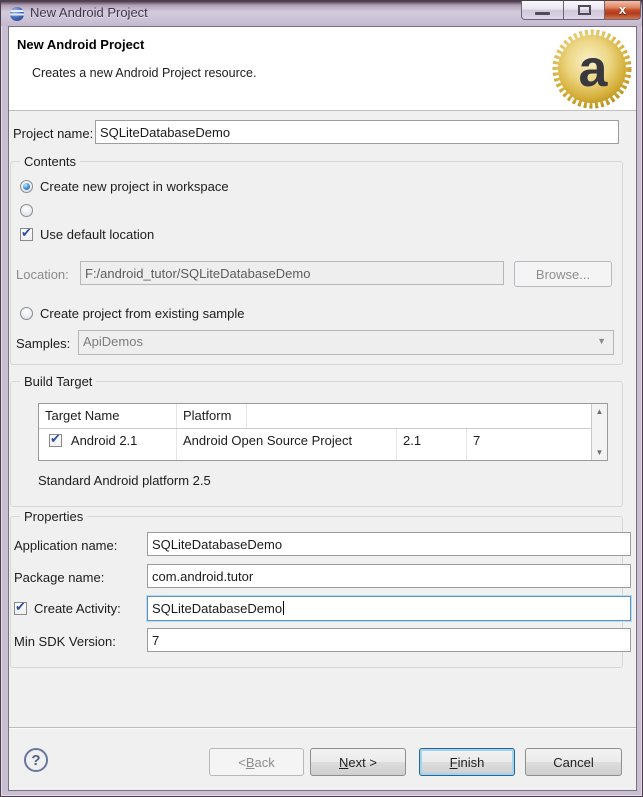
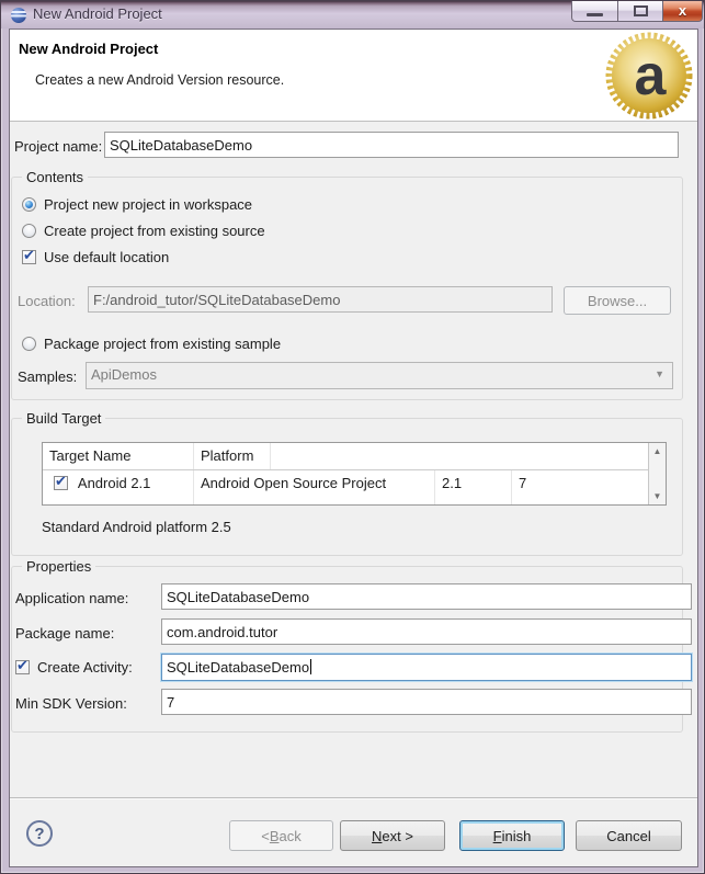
  New Android Project
  x
  New Android Project
- Creates a new Android Project resource.
+ Creates a new Android Version resource.
  a
  Project name:
  SQLiteDatabaseDemo
  Contents
- Create new project in workspace
+ Project new project in workspace
+ Create project from existing source
  ✔
  Use default location
  Location:
  F:/android_tutor/SQLiteDatabaseDemo
  Browse...
- Create project from existing sample
+ Package project from existing sample
  Samples:
  ApiDemos
  ▼
  Build Target
  Target Name
  Platform
  ✔
  Android 2.1
  Android Open Source Project
  2.1
  7
  ▲
  ▼
  Standard Android platform 2.5
  Properties
  Application name:
  SQLiteDatabaseDemo
  Package name:
  com.android.tutor
  ✔
  Create Activity:
  SQLiteDatabaseDemo
  Min SDK Version:
  7
  ?
  <
  B
  ack
  N
  ext >
  F
  inish
  Cancel
